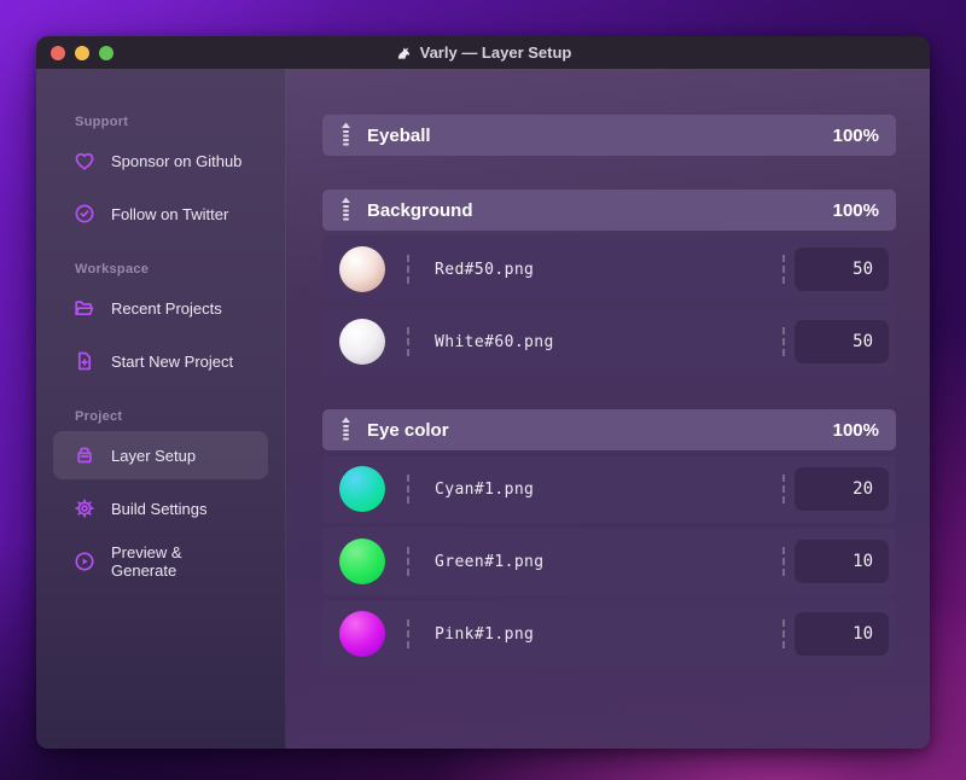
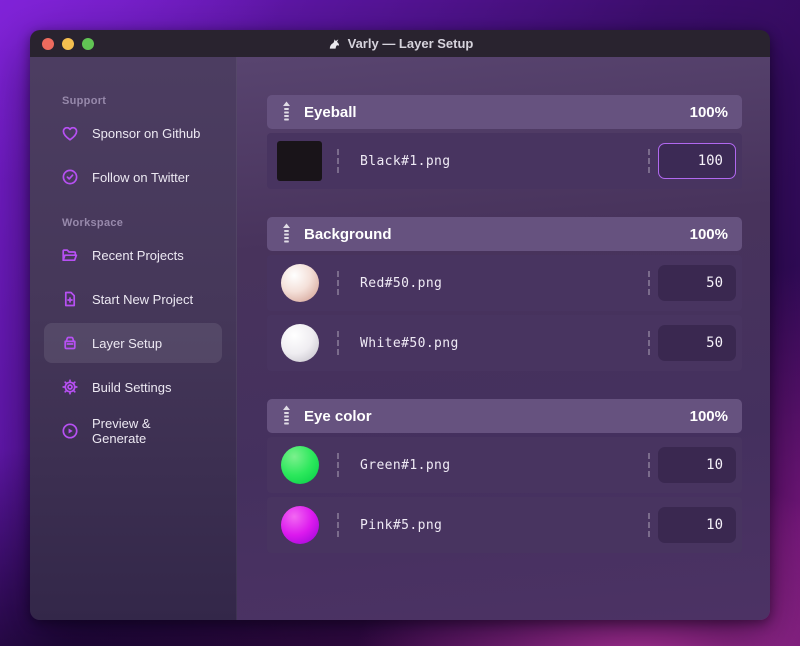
  Varly — Layer Setup
  Support
  Sponsor on Github
  Follow on Twitter
  Workspace
  Recent Projects
  Start New Project
- Project
  Layer Setup
  Build Settings
  Preview & Generate
  Eyeball
  100%
+ Black#1.png
+ 100
  Background
  100%
  Red#50.png
  50
- White#60.png
+ White#50.png
  50
  Eye color
  100%
- Cyan#1.png
- 20
  Green#1.png
  10
- Pink#1.png
+ Pink#5.png
  10
